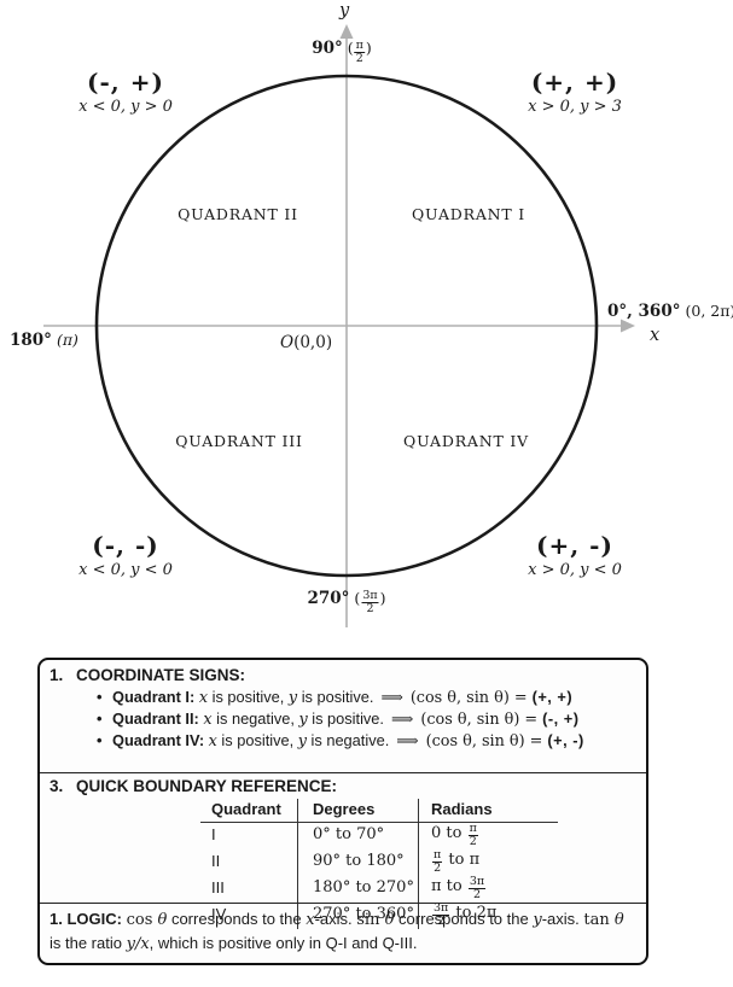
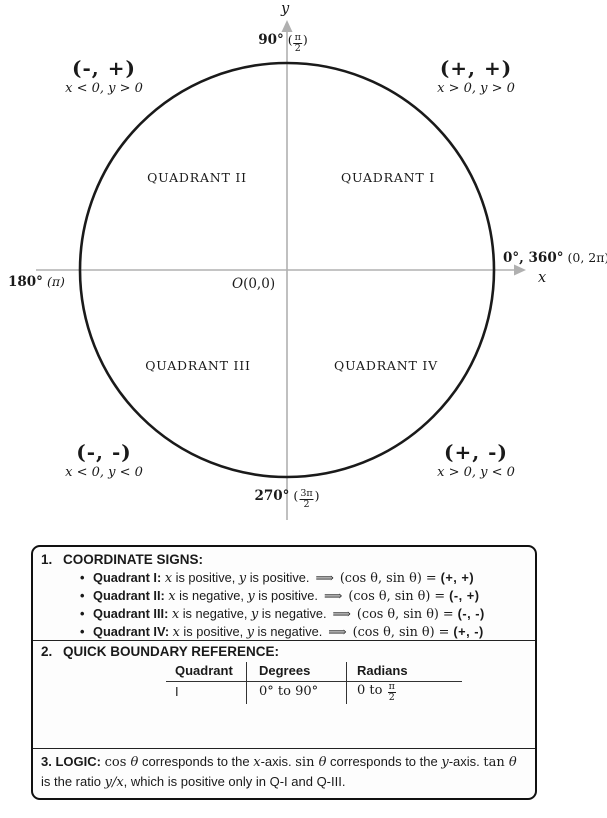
  y
  x
  90° (
  π
  2
  )
  270° (
  3π
  2
  )
  180° (π)
  0°, 360° (0, 2π
  O(0,0)
  QUADRANT I
  QUADRANT II
  QUADRANT III
  QUADRANT IV
  (-, +)
  x < 0, y > 0
  (+, +)
- x > 0, y > 3
+ x > 0, y > 0
  (-, -)
  x < 0, y < 0
  (+, -)
  x > 0, y < 0
  1.
  COORDINATE SIGNS:
  • Quadrant I: x is positive, y is positive. ⟹ (cos θ, sin θ) = (+, +)
  • Quadrant II: x is negative, y is positive. ⟹ (cos θ, sin θ) = (-, +)
+ • Quadrant III: x is negative, y is negative. ⟹ (cos θ, sin θ) = (-, -)
  • Quadrant IV: x is positive, y is negative. ⟹ (cos θ, sin θ) = (+, -)
- 3.
+ 2.
  QUICK BOUNDARY REFERENCE:
  Quadrant	Degrees	Radians
- I	0° to 70°	0 to π2
+ I	0° to 90°	0 to π2
- II	90° to 180°	π2 to π
- III	180° to 270°	π to 3π2
- IV	270° to 360°	3π2 to 2π
- 1. LOGIC: cos θ corresponds to the x-axis. sin θ corresponds to the y-axis. tan θ is the ratio y/x, which is positive only in Q-I and Q-III.
+ 3. LOGIC: cos θ corresponds to the x-axis. sin θ corresponds to the y-axis. tan θ is the ratio y/x, which is positive only in Q-I and Q-III.
